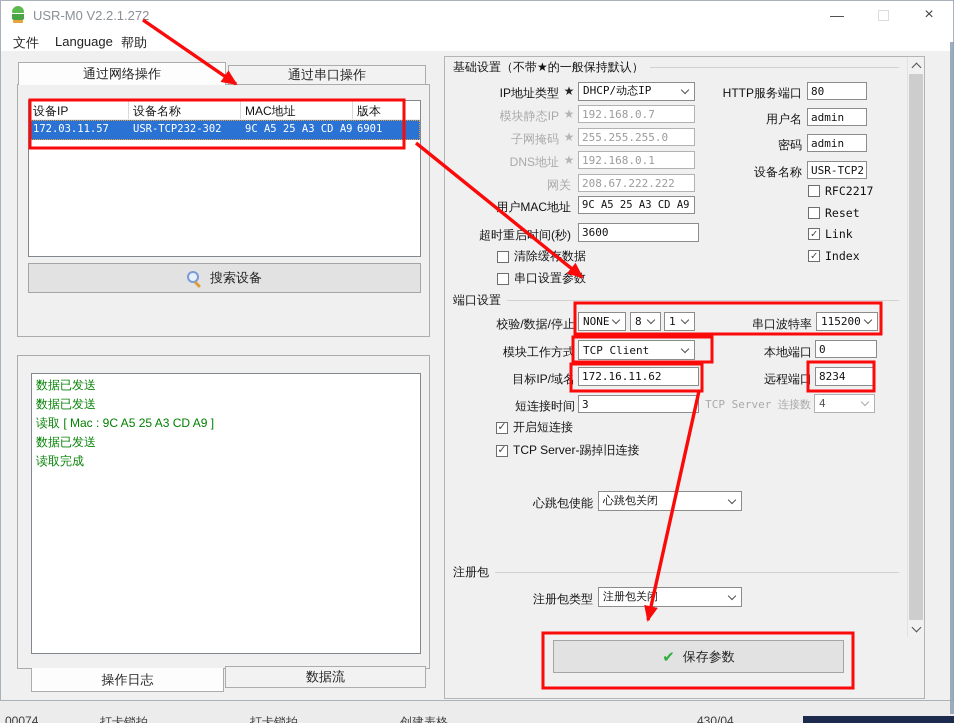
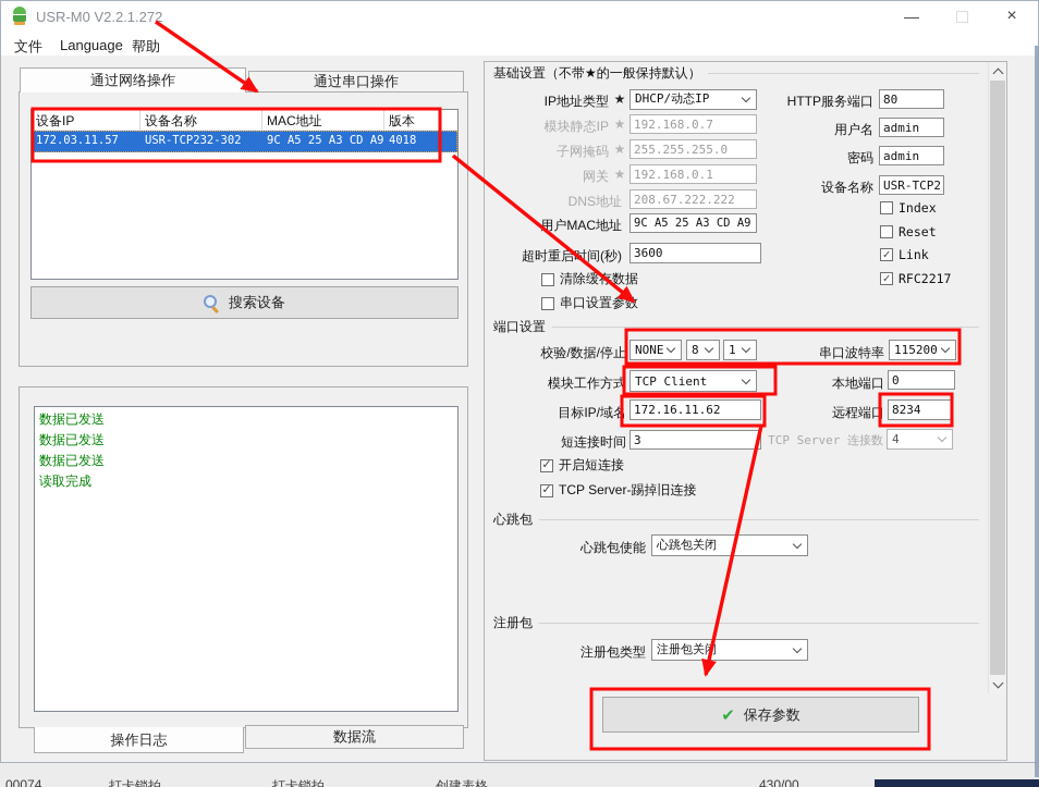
  USR-M0 V2.2.1.272
  —
  ×
  文件
  Language
  帮助
  通过网络操作
  通过串口操作
  设备IP
  设备名称
  MAC地址
  版本
  172.03.11.57
  USR-TCP232-302
  9C A5 25 A3 CD A9
- 6901
+ 4018
  搜索设备
  数据已发送
  数据已发送
- 读取 [ Mac : 9C A5 25 A3 CD A9 ]
  数据已发送
  读取完成
  操作日志
  数据流
  基础设置（不带★的一般保持默认）
  IP地址类型
  ★
  DHCP/动态IP
  模块静态IP
  ★
  192.168.0.7
  子网掩码
  ★
  255.255.255.0
- DNS地址
+ 网关
  ★
  192.168.0.1
- 网关
+ DNS地址
  208.67.222.222
  用户MAC地址
  9C A5 25 A3 CD A9
  超时重启时间(秒)
  3600
  清除缓数据
  串口设置参数
  HTTP服务端口
  80
  用户名
  admin
  密码
  admin
  设备名称
  USR-TCP2
- RFC2217
+ Index
  Reset
  Link
- Index
+ RFC2217
  端口设置
  校验/数据/停止
  NONE
  8
  1
  串口波特率
  115200
  模块工作方式
  TCP Client
  本地端口
  0
  目标IP/域名
  172.16.11.62
  远程端口
  8234
  短连接时间
  3
  TCP Server 连接数
  4
  开启短连接
  TCP Server-踢掉旧连接
+ 心跳包
  心跳包使能
  心跳包关闭
  注册包
  注册包类型
  注册包关
  ✔
  保存参数
  00074
  打卡锁拍
  打卡锁拍
  创建表格
- 430/04
+ 430/00
